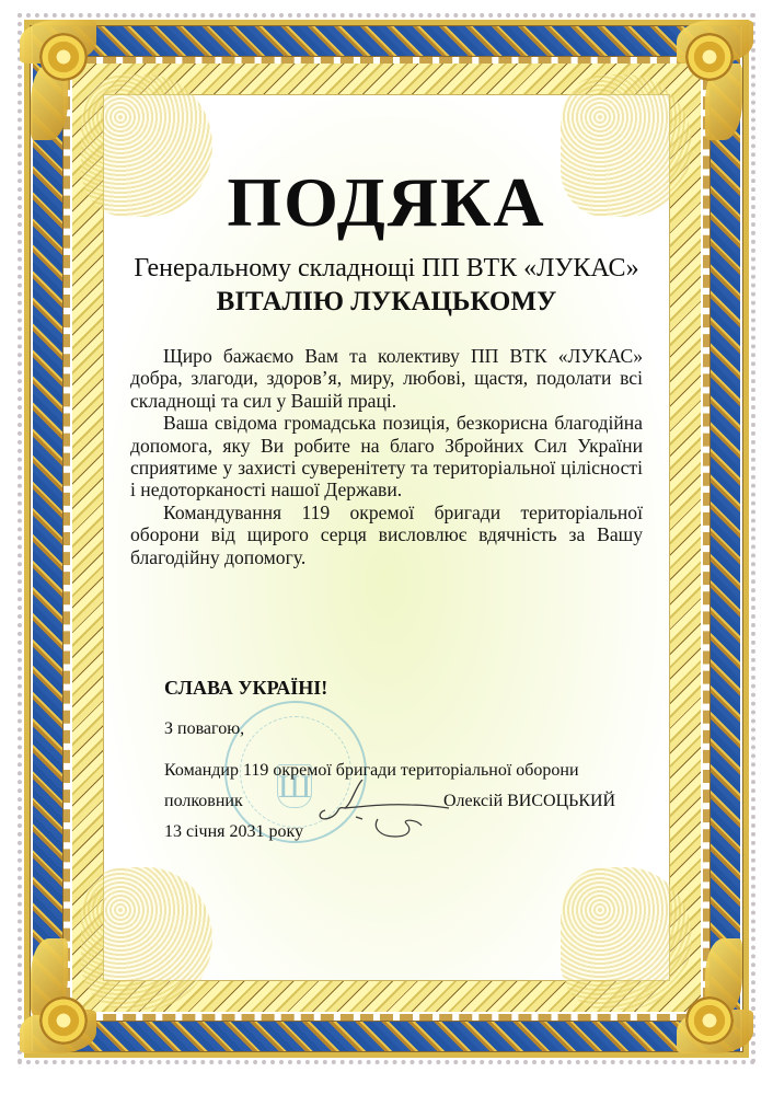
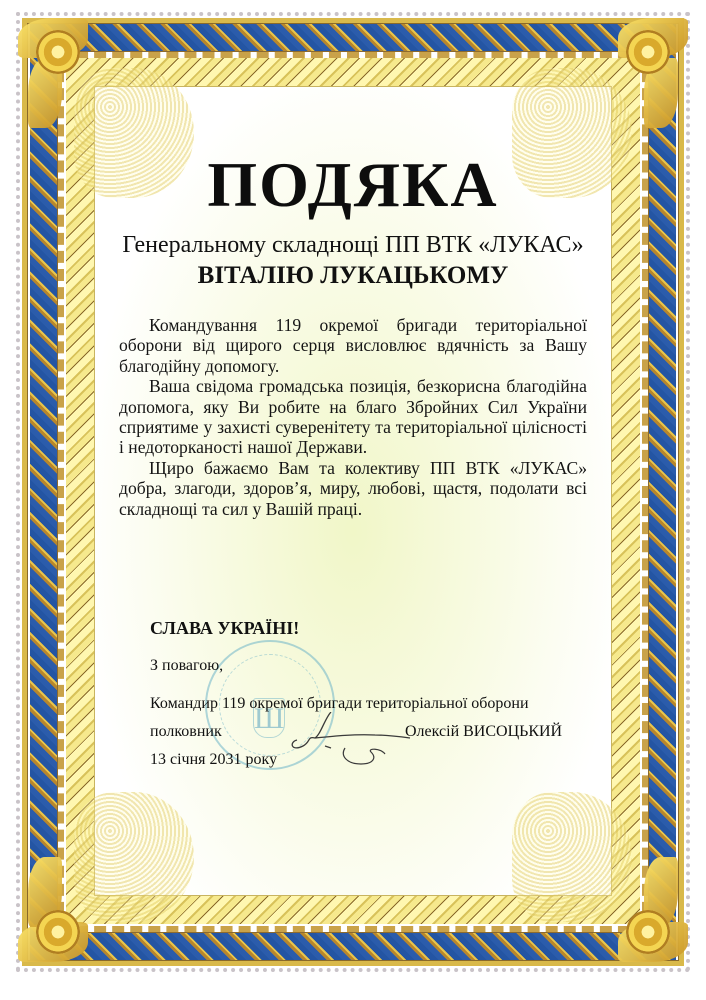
  ПОДЯКА
  Генеральному складнощі ПП ВТК «ЛУКАС»
  ВІТАЛІЮ ЛУКАЦЬКОМУ
- Щиро бажаємо Вам та колективу ПП ВТК «ЛУКАС» добра, злагоди, здоров’я, миру, любові, щастя, подолати всі складнощі та сил у Вашій праці.
+ Командування 119 окремої бригади територіальної оборони від щирого серця висловлює вдячність за Вашу благодійну допомогу.
  Ваша свідома громадська позиція, безкорисна благодійна допомога, яку Ви робите на благо Збройних Сил України сприятиме у захисті суверенітету та територіальної цілісності і недоторканості нашої Держави.
- Командування 119 окремої бригади територіальної оборони від щирого серця висловлює вдячність за Вашу благодійну допомогу.
+ Щиро бажаємо Вам та колективу ПП ВТК «ЛУКАС» добра, злагоди, здоров’я, миру, любові, щастя, подолати всі складнощі та сил у Вашій праці.
  СЛАВА УКРАЇНІ!
  Ш
  З повагою,
  Командир 119 окремої бригади територіальної оборони
  полковник
  Олексій ВИСОЦЬКИЙ
  13 січня 2031 року
